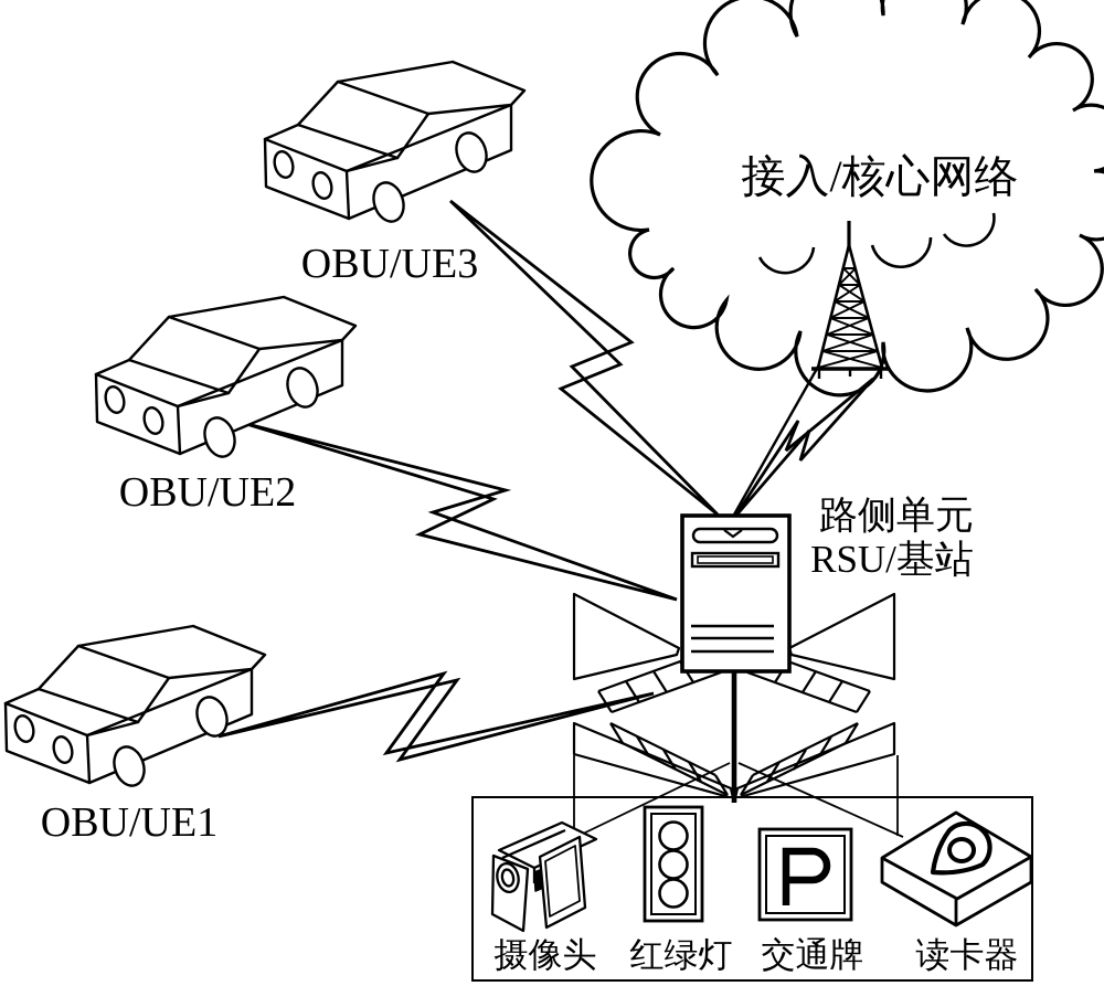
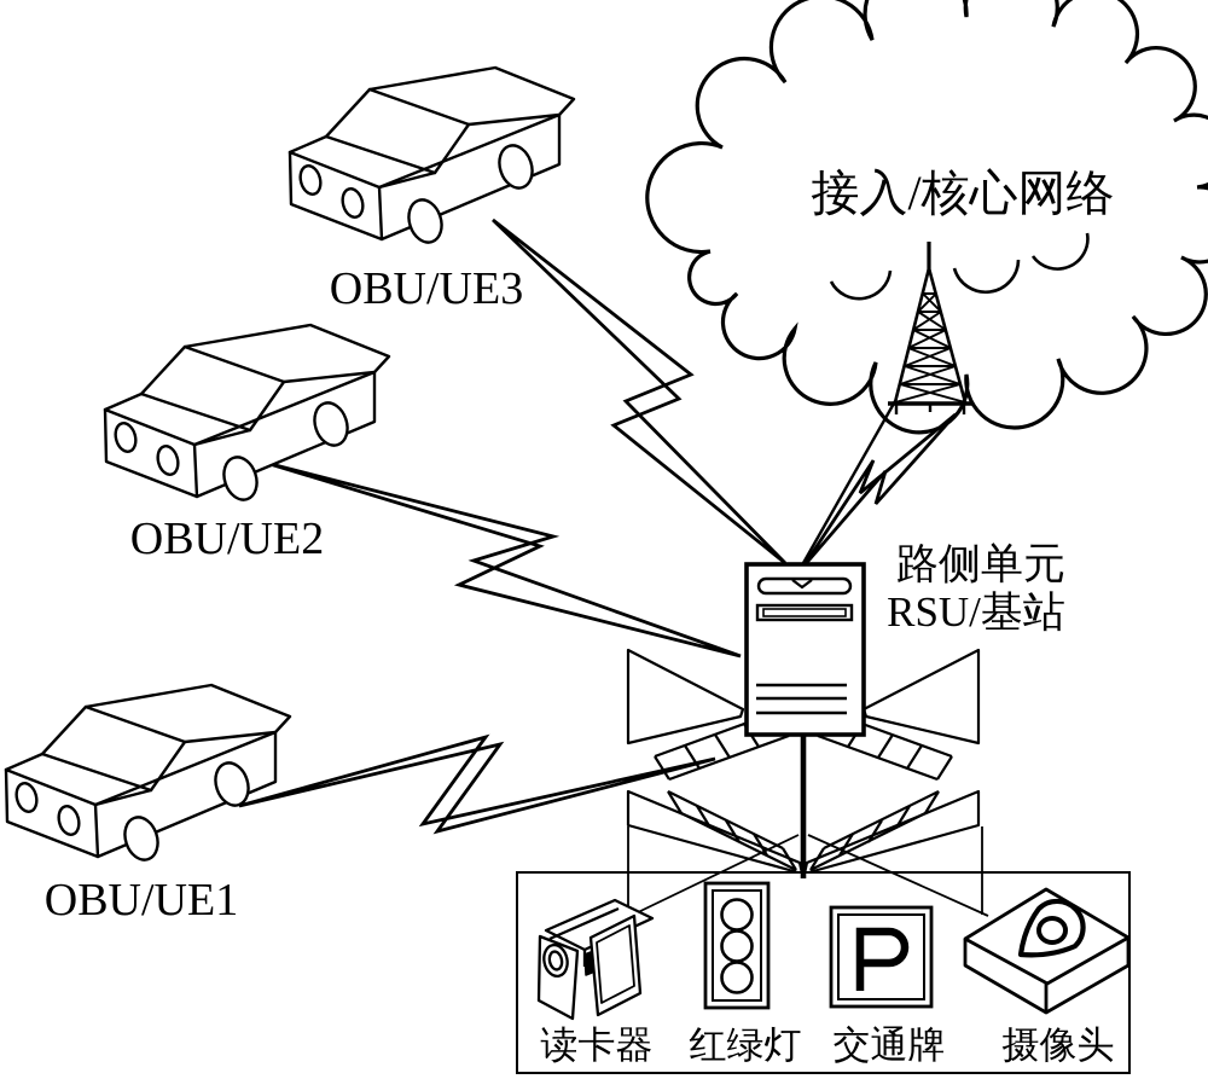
  接入/核心网络
  路侧单元
  RSU/基站
  OBU/UE3
  OBU/UE2
  OBU/UE1
- 摄像头
+ 读卡器
  红绿灯
  交通牌
- 读卡器
+ 摄像头
